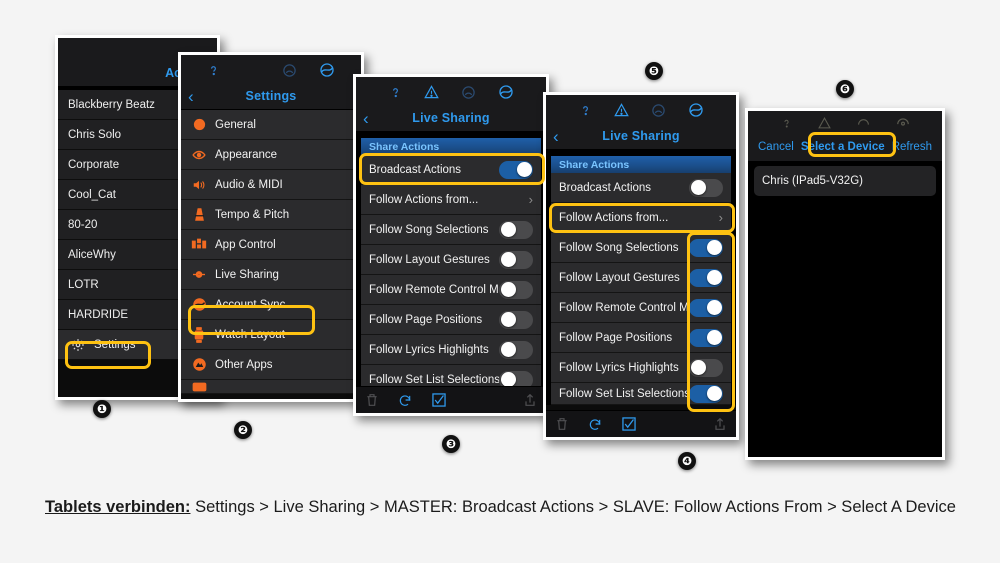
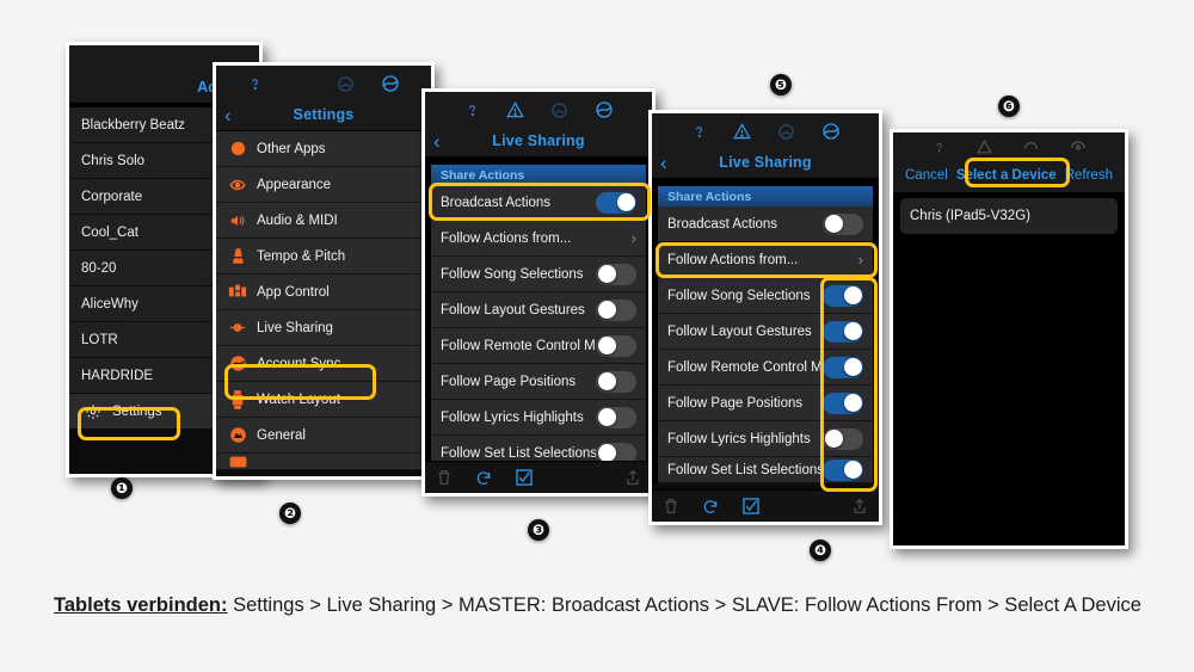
  Blackberry Beatz
  Chris Solo
  Corporate
  Cool_Cat
  80-20
  AliceWhy
  LOTR
  HARDRIDE
  Settings
  ❶
  ‹
  Settings
- General
+ Other Apps
  Appearance
  Audio & MIDI
  Tempo & Pitch
  App Control
  Live Sharing
  Account Sync
  Watch Layout
- Other Apps
+ General
  ❷
  ‹
  Live Sharing
  Share Actions
  Broadcast Actions
  Follow Actions from...
  ›
  Follow Song Selections
  Follow Layout Gestures
  Follow Remote Control M
  Follow Page Positions
  Follow Lyrics Highlights
  Follow Set List Selections
  ❸
  ‹
  Live Sharing
  Share Actions
  Broadcast Actions
  Follow Actions from...
  ›
  Follow Song Selections
  Follow Layout Gestures
  Follow Remote Control M
  Follow Page Positions
  Follow Lyrics Highlights
  Follow Set List Selections
  ❹
  ❺
  Cancel
  Select a Device
  Refresh
  Chris (IPad5-V32G)
  ❻
  Tablets verbinden: Settings > Live Sharing > MASTER: Broadcast Actions > SLAVE: Follow Actions From > Select A Device
